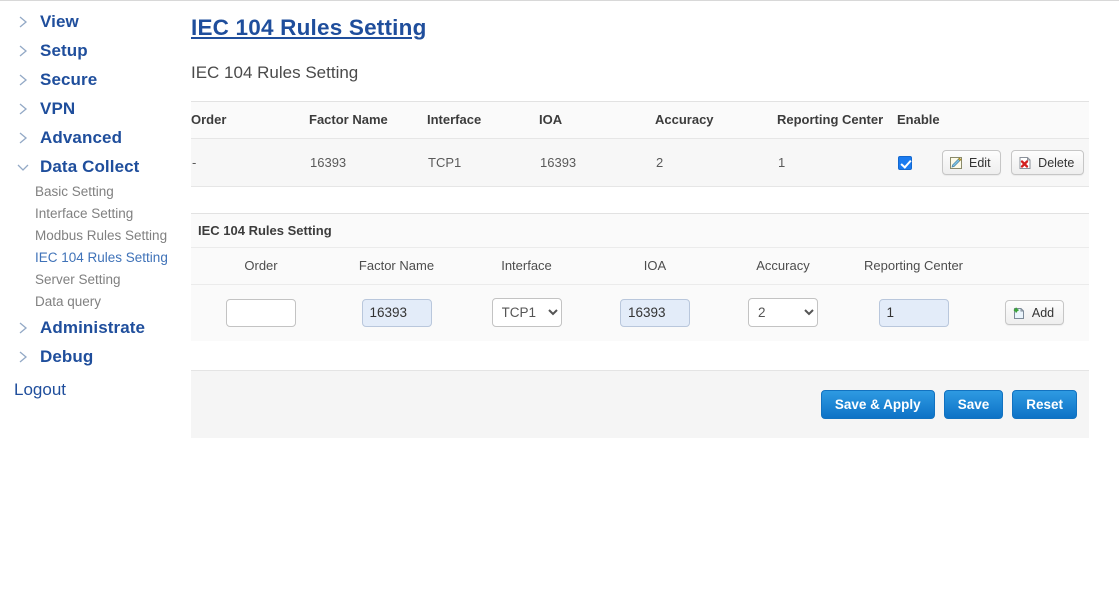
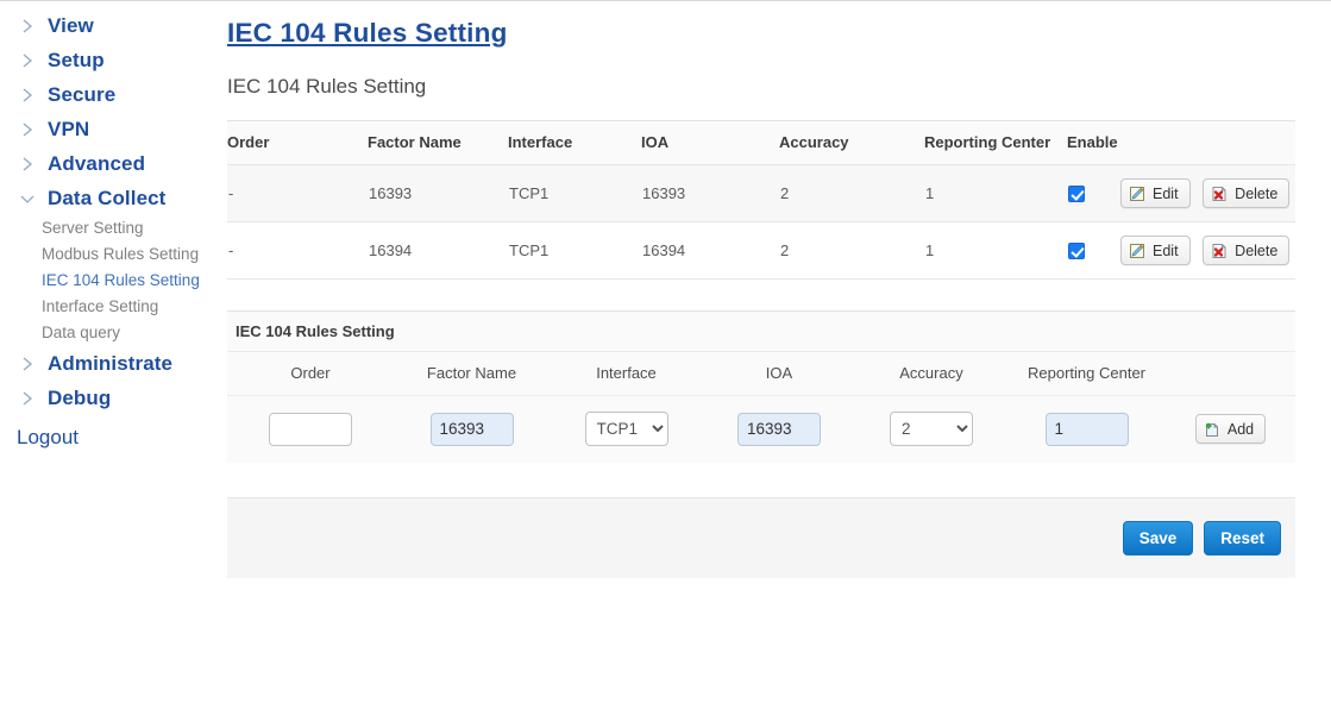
  View
  Setup
  Secure
  VPN
  Advanced
  Data Collect
- Basic Setting
- Interface Setting
+ Server Setting
  Modbus Rules Setting
  IEC 104 Rules Setting
- Server Setting
+ Interface Setting
  Data query
  Administrate
  Debug
  Logout
  IEC 104 Rules Setting
  IEC 104 Rules Setting
  Order	Factor Name	Interface	IOA	Accuracy	Reporting Center	Enable
  -	16393	TCP1	16393	2	1		Edit Delete
+ -	16394	TCP1	16394	2	1		Edit Delete
  IEC 104 Rules Setting
  Order	Factor Name	Interface	IOA	Accuracy	Reporting Center
  	16393	TCP1	16393	2	1	Add
- Save & Apply
  Save
  Reset
